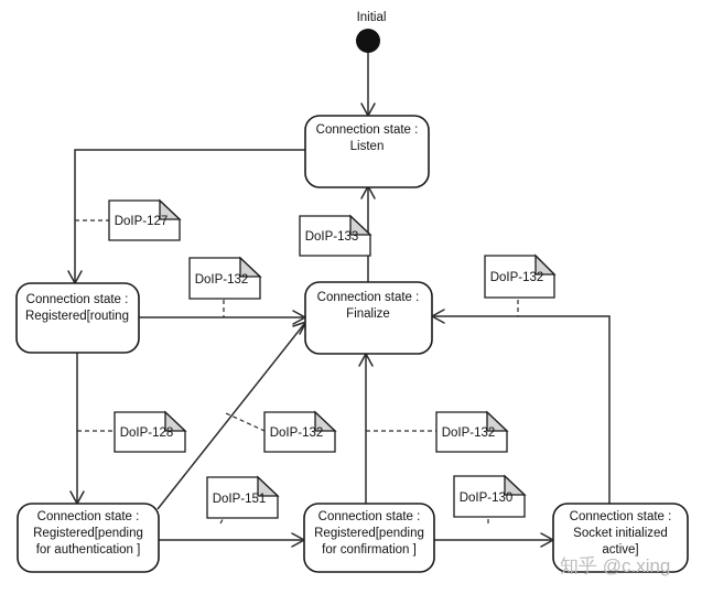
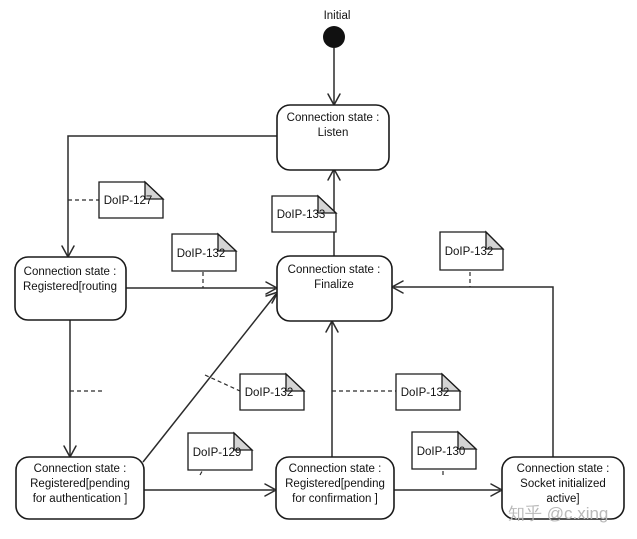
  Initial
  Connection state :
  Listen
  Connection state :
  Registered[routing
  Connection state :
  Finalize
  Connection state :
  Registered[pending
  for authentication ]
  Connection state :
  Registered[pending
  for confirmation ]
  Connection state :
  Socket initialized
  active]
  DoIP-127
  DoIP-133
  DoIP-132
  DoIP-132
- DoIP-128
  DoIP-132
  DoIP-132
- DoIP-151
+ DoIP-129
  DoIP-130
  知乎 @c.xing
